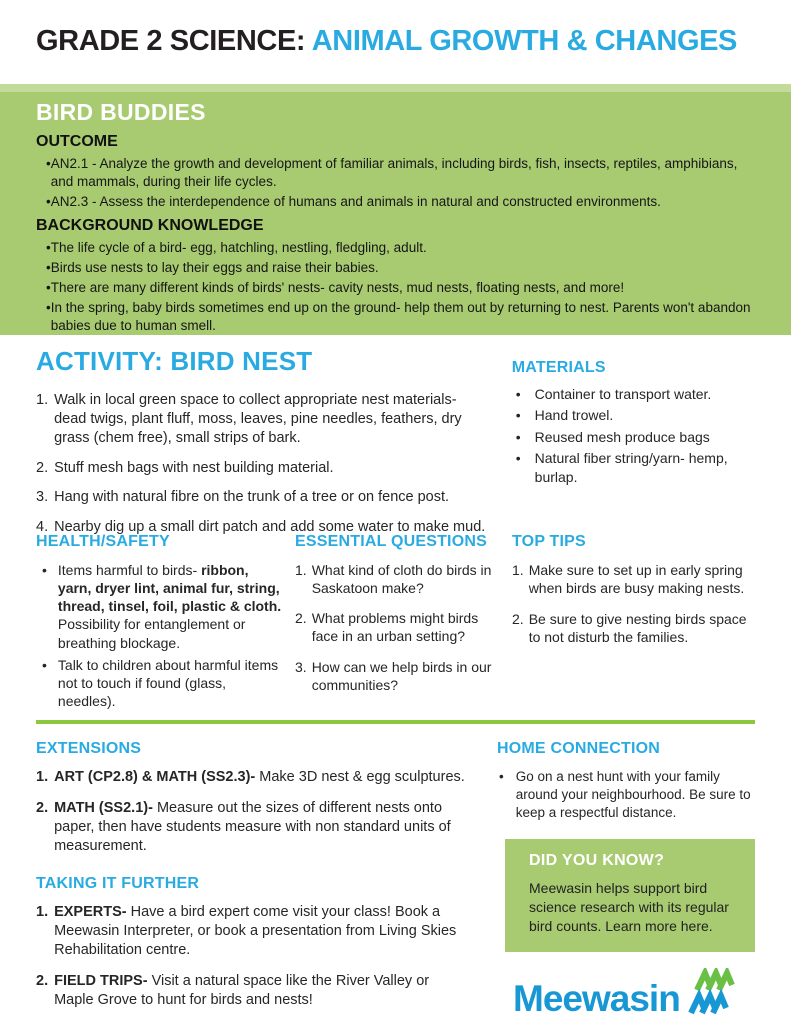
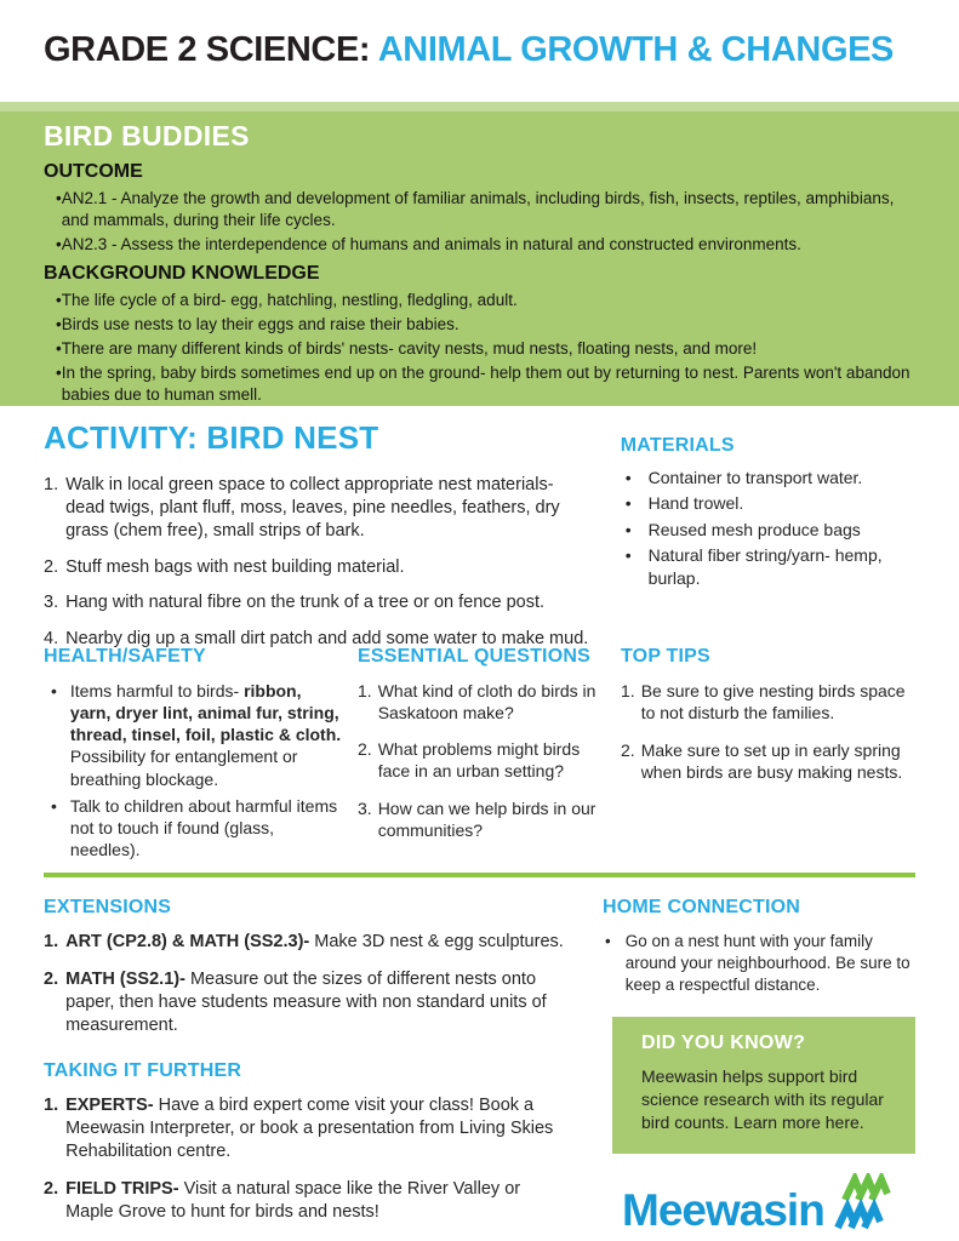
  GRADE 2 SCIENCE: ANIMAL GROWTH & CHANGES
  BIRD BUDDIES
  OUTCOME
  •
  AN2.1 - Analyze the growth and development of familiar animals, including birds, fish, insects, reptiles, amphibians, and mammals, during their life cycles.
  •
  AN2.3 - Assess the interdependence of humans and animals in natural and constructed environments.
  BACKGROUND KNOWLEDGE
  •
  The life cycle of a bird- egg, hatchling, nestling, fledgling, adult.
  •
  Birds use nests to lay their eggs and raise their babies.
  •
  There are many different kinds of birds' nests- cavity nests, mud nests, floating nests, and more!
  •
  In the spring, baby birds sometimes end up on the ground- help them out by returning to nest. Parents won't abandon babies due to human smell.
  ACTIVITY: BIRD NEST
  1.
  Walk in local green space to collect appropriate nest materials- dead twigs, plant fluff, moss, leaves, pine needles, feathers, dry grass (chem free), small strips of bark.
  2.
  Stuff mesh bags with nest building material.
  3.
  Hang with natural fibre on the trunk of a tree or on fence post.
  4.
  Nearby dig up a small dirt patch and add some water to make mud.
  MATERIALS
  •
  Container to transport water.
  •
  Hand trowel.
  •
  Reused mesh produce bags
  •
  Natural fiber string/yarn- hemp, burlap.
  HEALTH/SAFETY
  •
  Items harmful to birds- ribbon, yarn, dryer lint, animal fur, string, thread, tinsel, foil, plastic & cloth. Possibility for entanglement or breathing blockage.
  •
  Talk to children about harmful items not to touch if found (glass, needles).
  ESSENTIAL QUESTIONS
  1.
  What kind of cloth do birds in Saskatoon make?
  2.
  What problems might birds face in an urban setting?
  3.
  How can we help birds in our communities?
  TOP TIPS
  1.
- Make sure to set up in early spring when birds are busy making nests.
+ Be sure to give nesting birds space to not disturb the families.
  2.
- Be sure to give nesting birds space to not disturb the families.
+ Make sure to set up in early spring when birds are busy making nests.
  EXTENSIONS
  1.
  ART (CP2.8) & MATH (SS2.3)- Make 3D nest & egg sculptures.
  2.
  MATH (SS2.1)- Measure out the sizes of different nests onto paper, then have students measure with non standard units of measurement.
  TAKING IT FURTHER
  1.
  EXPERTS- Have a bird expert come visit your class! Book a Meewasin Interpreter, or book a presentation from Living Skies Rehabilitation centre.
  2.
  FIELD TRIPS- Visit a natural space like the River Valley or Maple Grove to hunt for birds and nests!
  HOME CONNECTION
  •
  Go on a nest hunt with your family around your neighbourhood. Be sure to keep a respectful distance.
  DID YOU KNOW?
  Meewasin helps support bird science research with its regular bird counts. Learn more here.
  Meewasin
